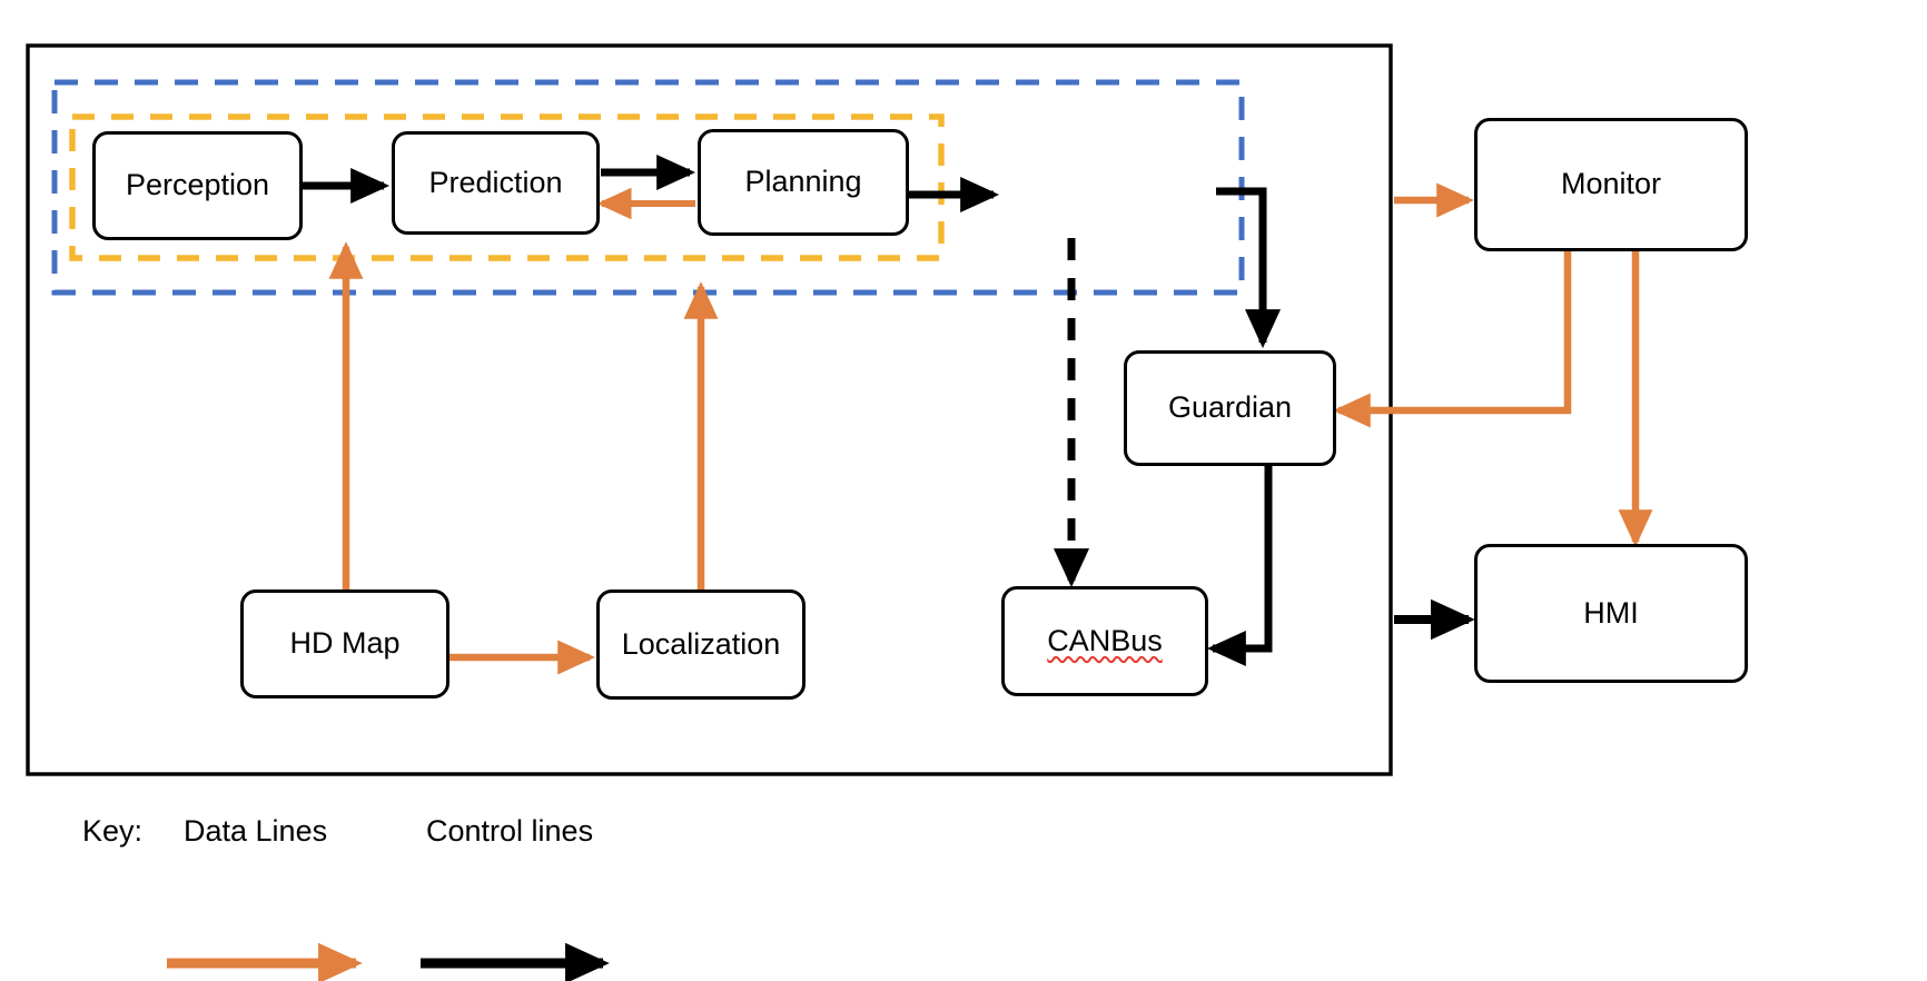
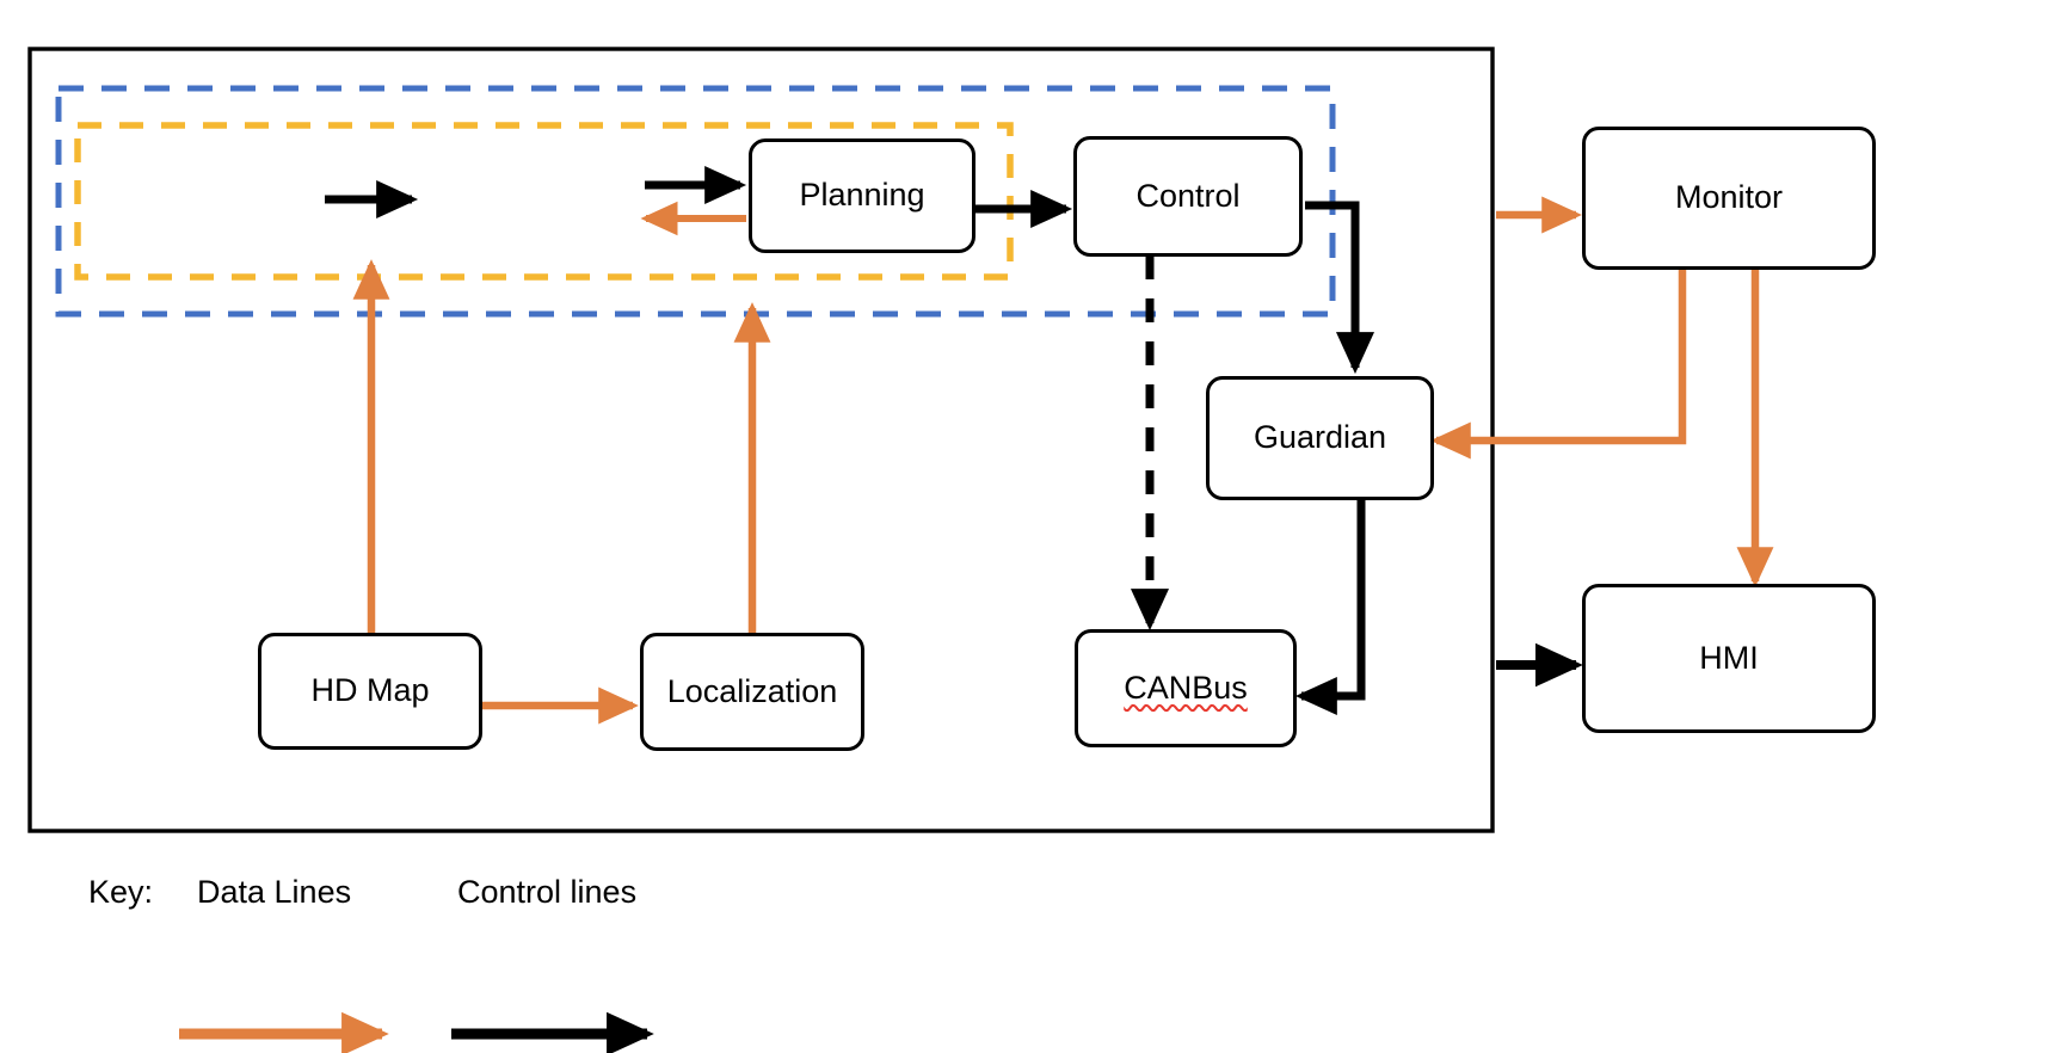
- Perception
- Prediction
  Planning
+ Control
  Monitor
  Guardian
  HD Map
  Localization
  CANBus
  HMI
  Key:
  Data Lines
  Control lines
